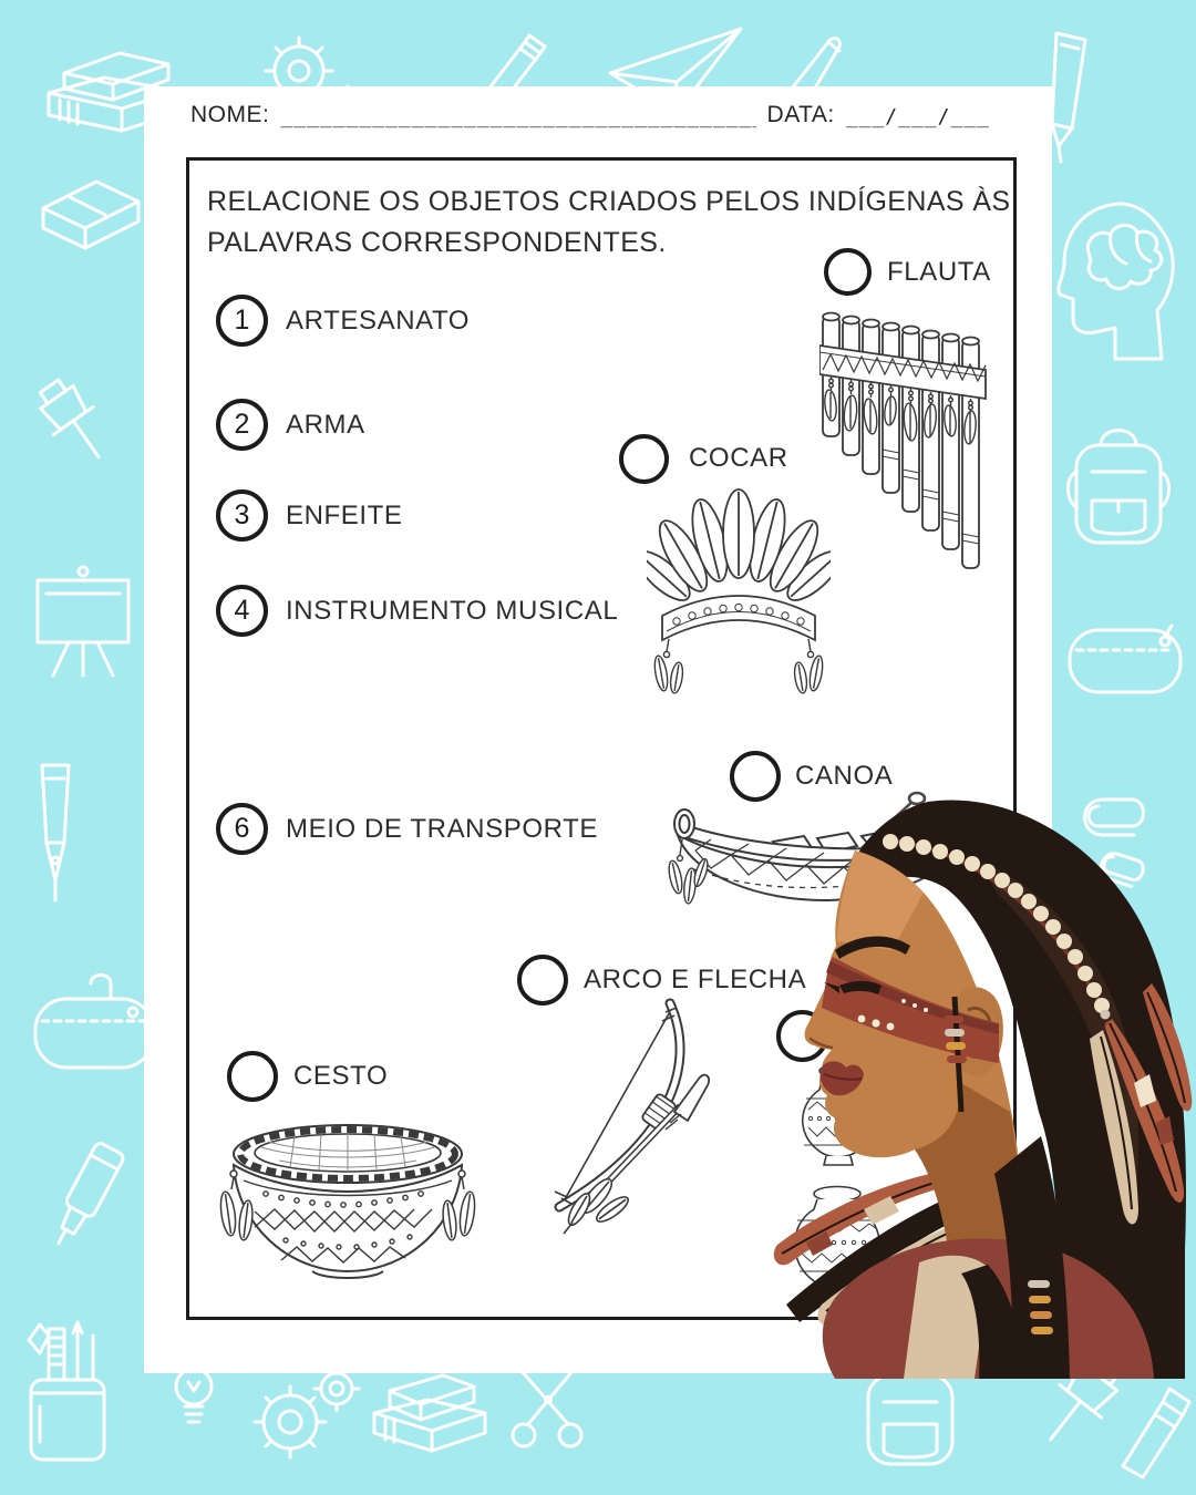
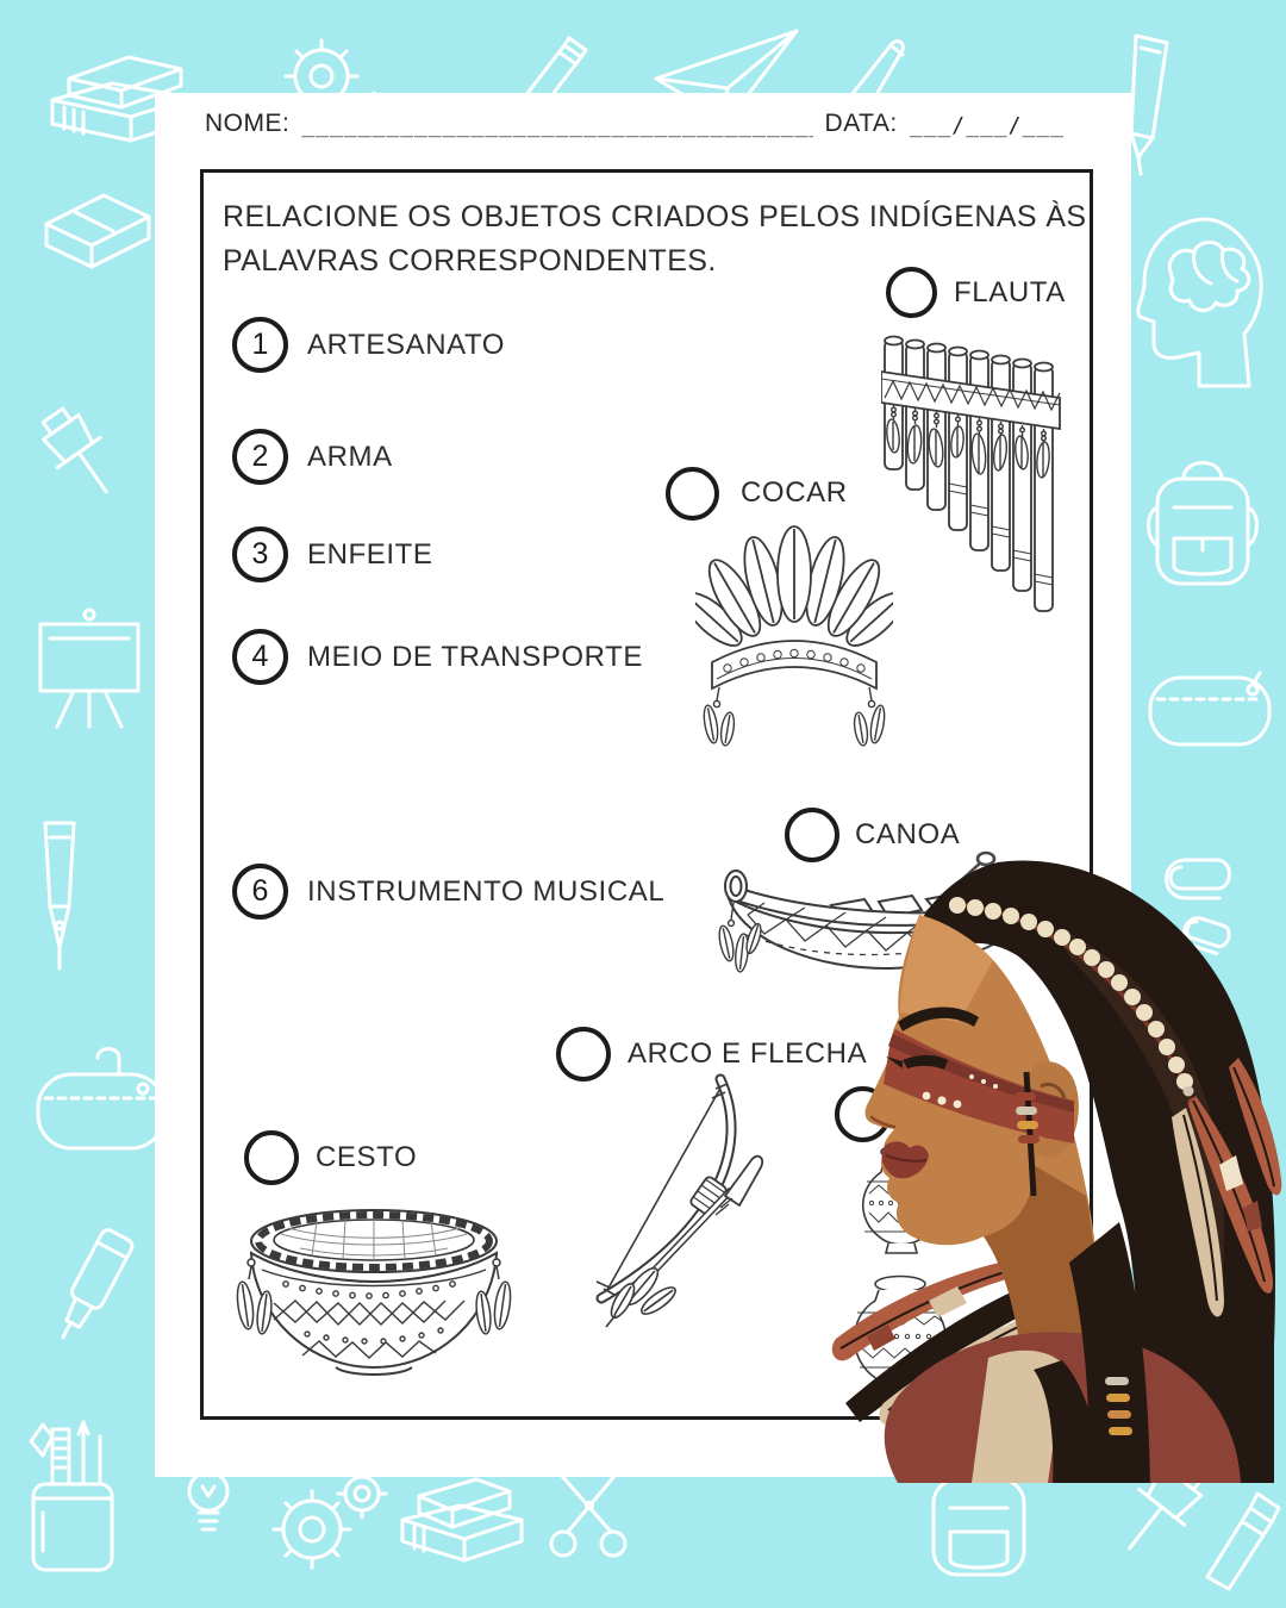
  NOME:
  ____________________________________
  DATA:
  ___/___/___
  RELACIONE OS OBJETOS CRIADOS PELOS INDÍGENAS ÀS
  PALAVRAS CORRESPONDENTES.
  1
  ARTESANATO
  2
  ARMA
  3
  ENFEITE
  4
- INSTRUMENTO MUSICAL
+ MEIO DE TRANSPORTE
  6
- MEIO DE TRANSPORTE
+ INSTRUMENTO MUSICAL
  FLAUTA
  COCAR
  CANOA
  ARCO E FLECHA
  CESTO
